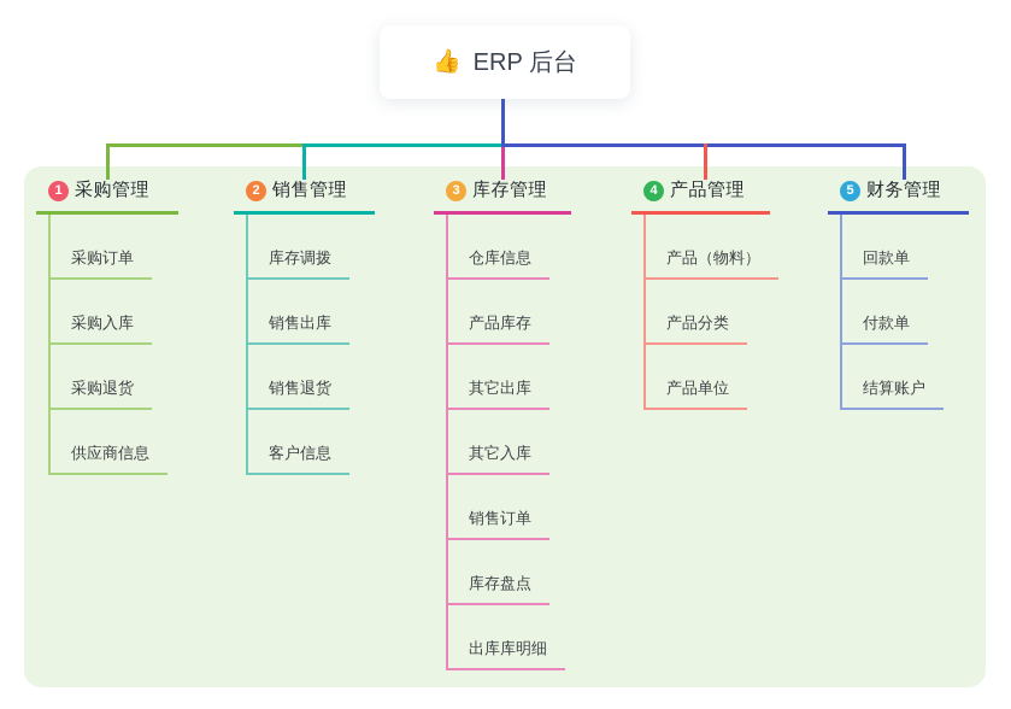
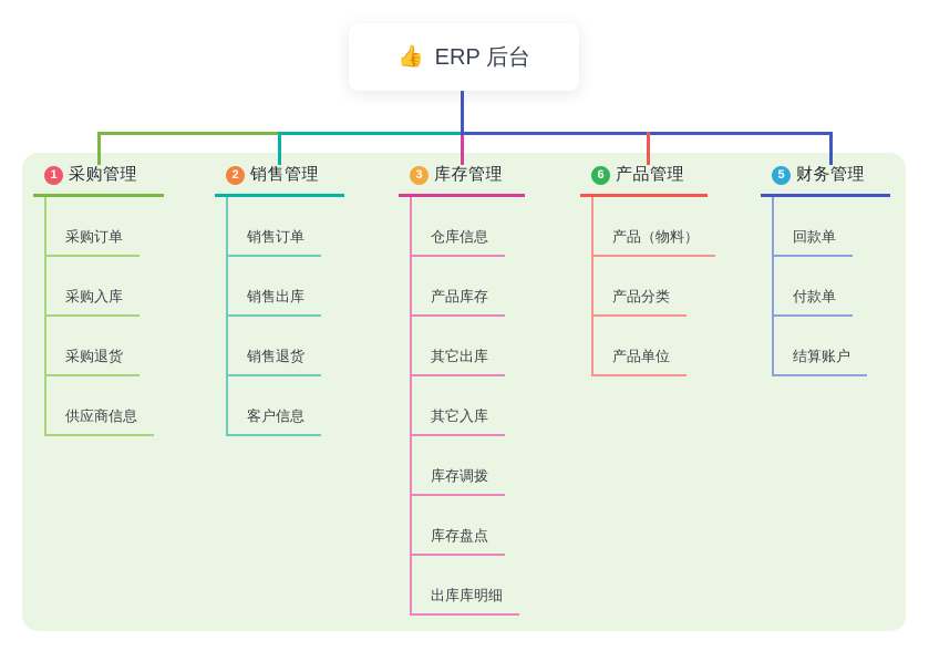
  👍
  ERP 后台
  1
  采购管理
  采购订单
  采购入库
  采购退货
  供应商信息
  2
  销售管理
- 库存调拨
+ 销售订单
  销售出库
  销售退货
  客户信息
  3
  库存管理
  仓库信息
  产品库存
  其它出库
  其它入库
- 销售订单
+ 库存调拨
  库存盘点
  出库库明细
- 4
+ 6
  产品管理
  产品（物料）
  产品分类
  产品单位
  5
  财务管理
  回款单
  付款单
  结算账户
